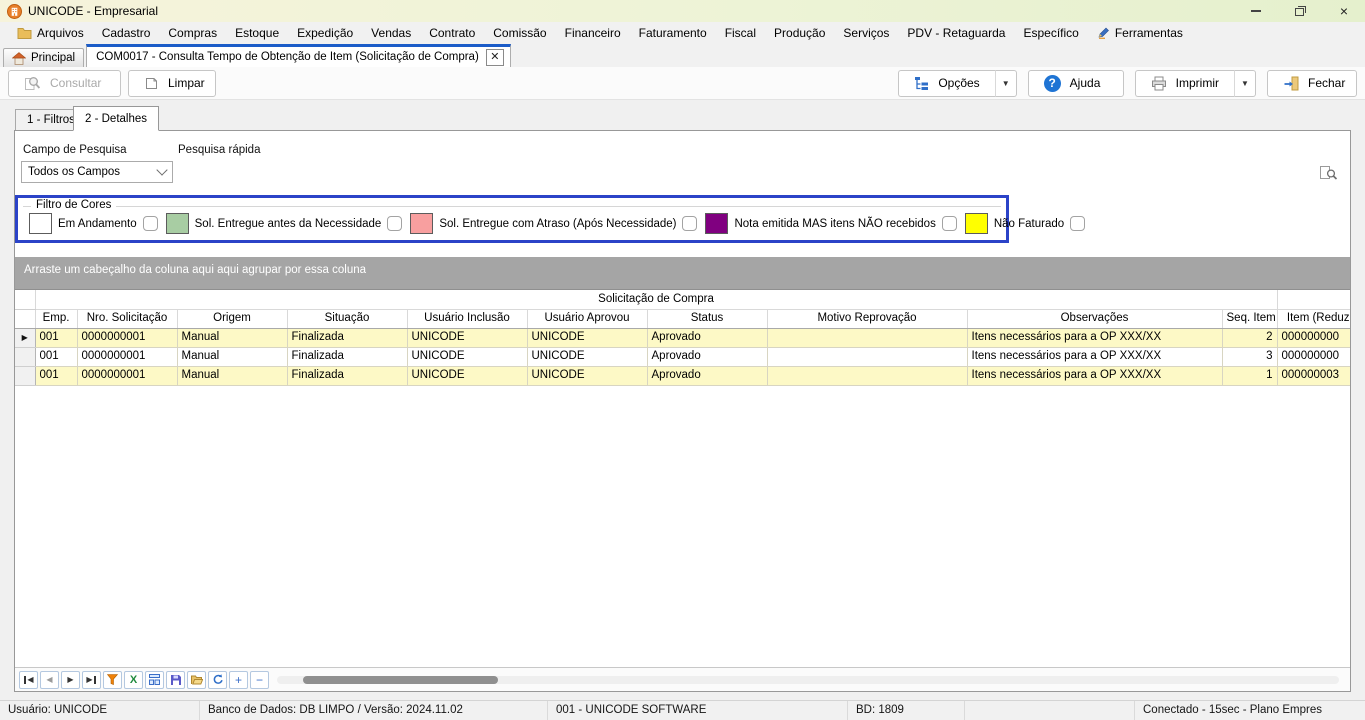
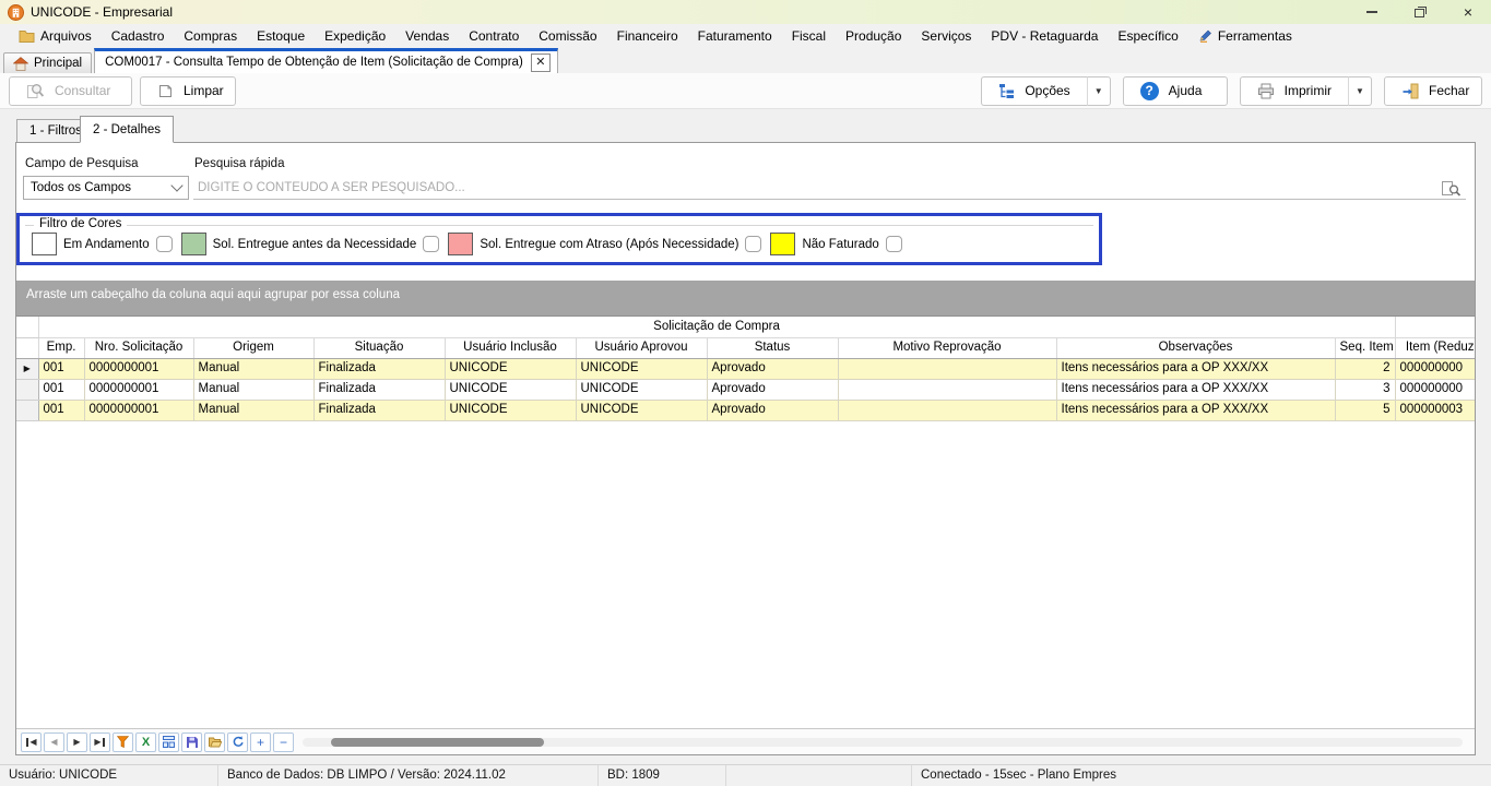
  UNICODE - Empresarial
  ×
  Arquivos
  Cadastro
  Compras
  Estoque
  Expedição
  Vendas
  Contrato
  Comissão
  Financeiro
  Faturamento
  Fiscal
  Produção
  Serviços
  PDV - Retaguarda
  Específico
  Ferramentas
  Principal
  COM0017 - Consulta Tempo de Obtenção de Item (Solicitação de Compra)
  ✕
  Consultar
  Limpar
  Opções
  ▼
  Ajuda
  Imprimir
  ▼
  Fechar
  1 - Filtro
  2 - Detalhes
  Campo de Pesquisa
  Todos os Campos
  Pesquisa rápida
+ DIGITE O CONTEÚDO A SER PESQUISADO...
  Filtro de Cores
  Em Andamento
  Sol. Entregue antes da Necessidade
  Sol. Entregue com Atraso (Após Necessidade)
- Nota emitida MAS itens NÃO recebidos
  Não Faturado
  Arraste um cabeçalho da coluna aqui aqui agrupar por essa coluna
  	Solicitação de Compra
  	Emp.	Nro. Solicitação	Origem	Situação	Usuário Inclusão	Usuário Aprovou	Status	Motivo Reprovação	Observações	Seq. Item	Item (Reduz
  ▶	001	0000000001	Manual	Finalizada	UNICODE	UNICODE	Aprovado		Itens necessários para a OP XXX/XX	2	000000000
  	001	0000000001	Manual	Finalizada	UNICODE	UNICODE	Aprovado		Itens necessários para a OP XXX/XX	3	000000000
- 	001	0000000001	Manual	Finalizada	UNICODE	UNICODE	Aprovado		Itens necessários para a OP XXX/XX	1	000000003
+ 	001	0000000001	Manual	Finalizada	UNICODE	UNICODE	Aprovado		Itens necessários para a OP XXX/XX	5	000000003
  ◀
  ◀
  ▶
  ▶
  X
  +
  −
  Usuário: UNICODE
  Banco de Dados: DB LIMPO / Versão: 2024.11.02
- 001 - UNICODE SOFTWARE
  BD: 1809
  Conectado - 15sec - Plano Empres
